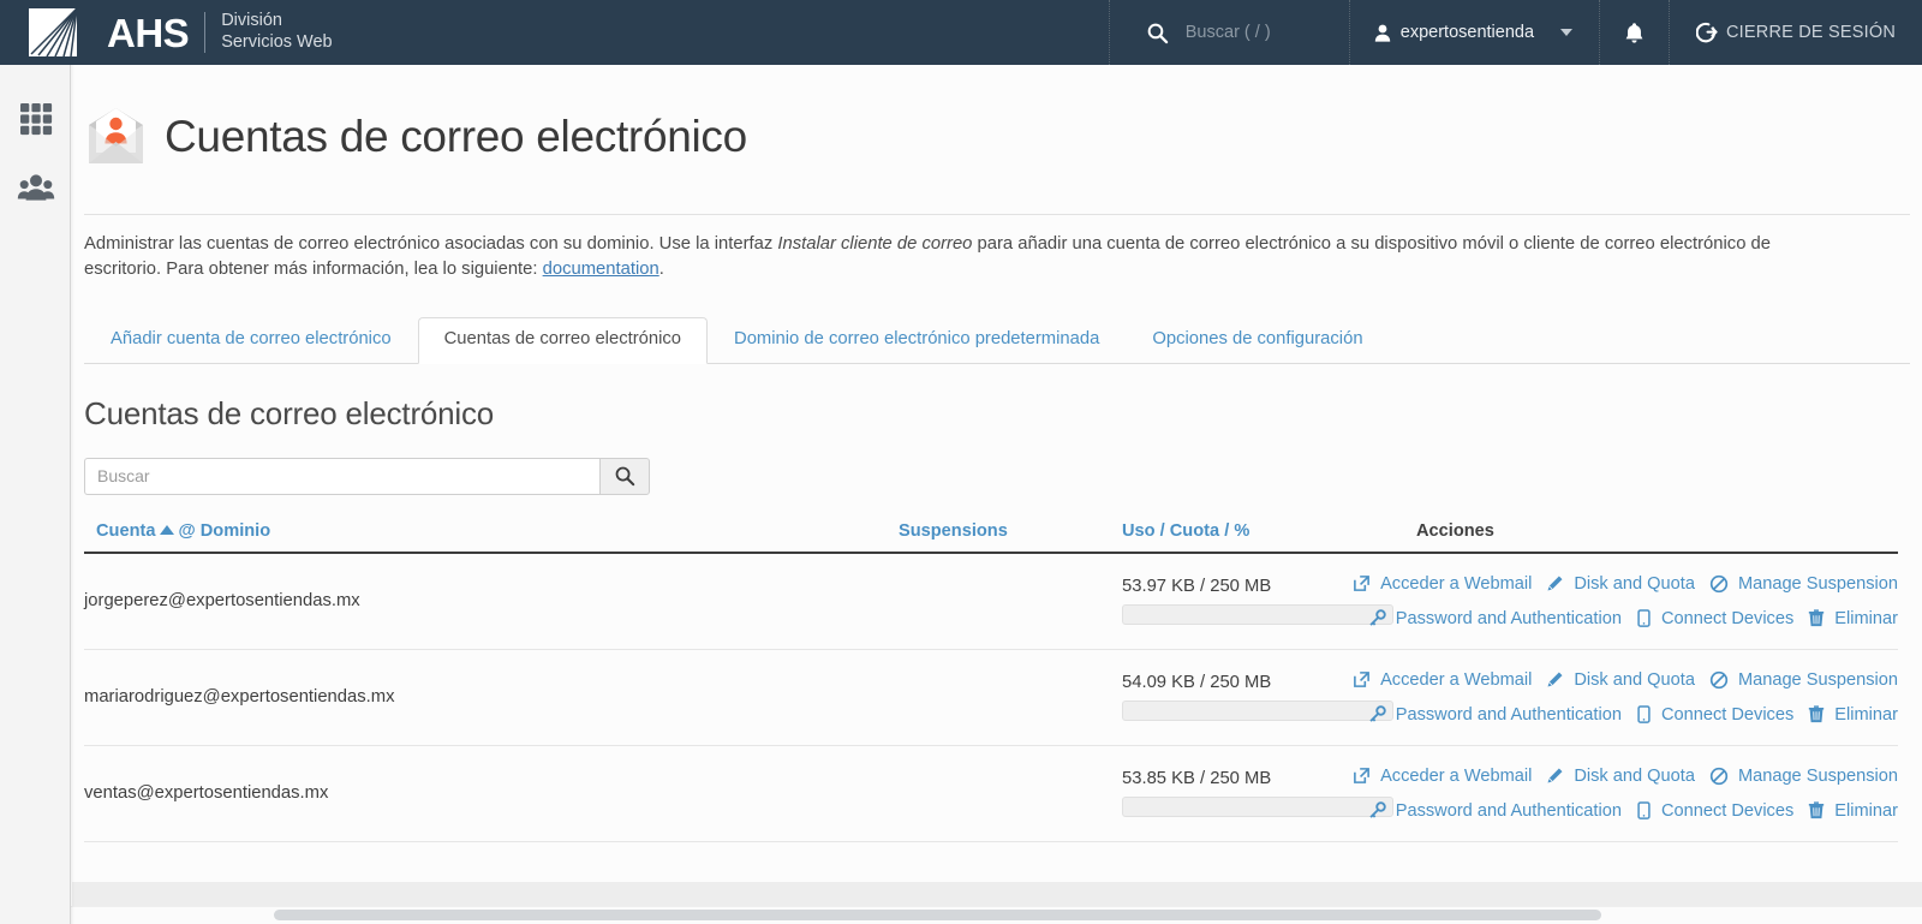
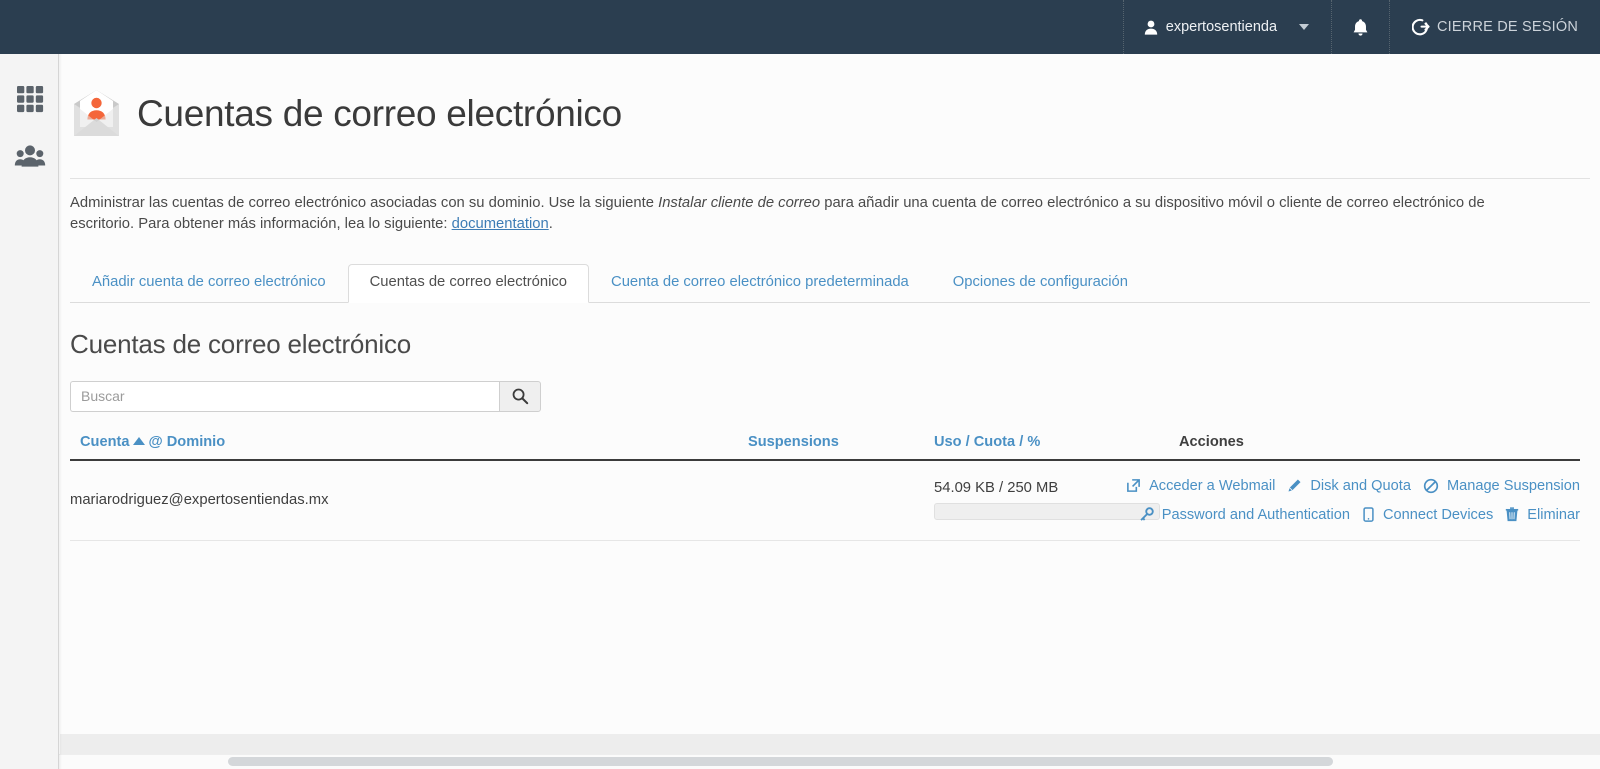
- AHS
- División
- Servicios Web
- Buscar ( / )
  expertosentienda
  CIERRE DE SESIÓN
  Cuentas de correo electrónico
- Administrar las cuentas de correo electrónico asociadas con su dominio. Use la interfaz Instalar cliente de correo para añadir una cuenta de correo electrónico a su dispositivo móvil o cliente de correo electrónico de escritorio. Para obtener más información, lea lo siguiente: documentation.
+ Administrar las cuentas de correo electrónico asociadas con su dominio. Use la siguiente Instalar cliente de correo para añadir una cuenta de correo electrónico a su dispositivo móvil o cliente de correo electrónico de escritorio. Para obtener más información, lea lo siguiente: documentation.
  Añadir cuenta de correo electrónico
  Cuentas de correo electrónico
- Dominio de correo electrónico predeterminada
+ Cuenta de correo electrónico predeterminada
  Opciones de configuración
  Cuentas de correo electrónico
  Buscar
  Cuenta @ Dominio	Suspensions	Uso / Cuota / %	Acciones
- jorgeperez@expertosentiendas.mx		53.97 KB / 250 MB	Acceder a Webmail Disk and Quota Manage Suspension Password and Authentication Connect Devices Eliminar
  mariarodriguez@expertosentiendas.mx		54.09 KB / 250 MB	Acceder a Webmail Disk and Quota Manage Suspension Password and Authentication Connect Devices Eliminar
- ventas@expertosentiendas.mx		53.85 KB / 250 MB	Acceder a Webmail Disk and Quota Manage Suspension Password and Authentication Connect Devices Eliminar
